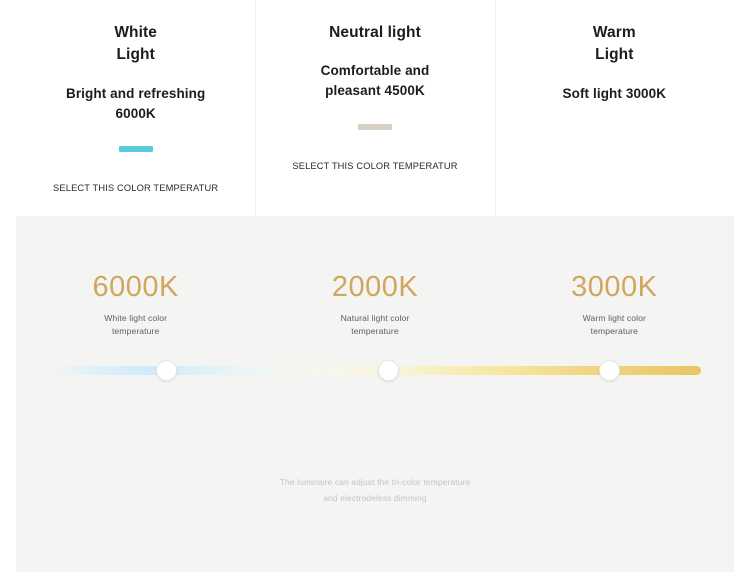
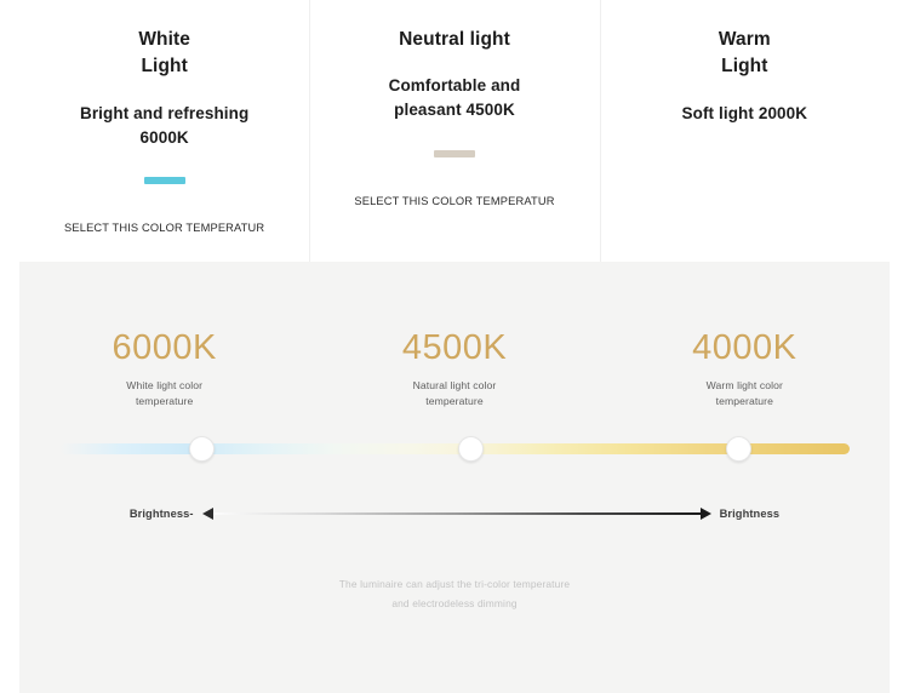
  White
  Light
  Bright and refreshing
  6000K
  SELECT THIS COLOR TEMPERATUR
  Neutral light
  Comfortable and
  pleasant 4500K
  SELECT THIS COLOR TEMPERATUR
  Warm
  Light
- Soft light 3000K
+ Soft light 2000K
  6000K
  White light color
  temperature
- 2000K
+ 4500K
  Natural light color
  temperature
- 3000K
+ 4000K
  Warm light color
  temperature
+ Brightness-
+ Brightness
  The luminaire can adjust the tri-color temperature
  and electrodeless dimming
